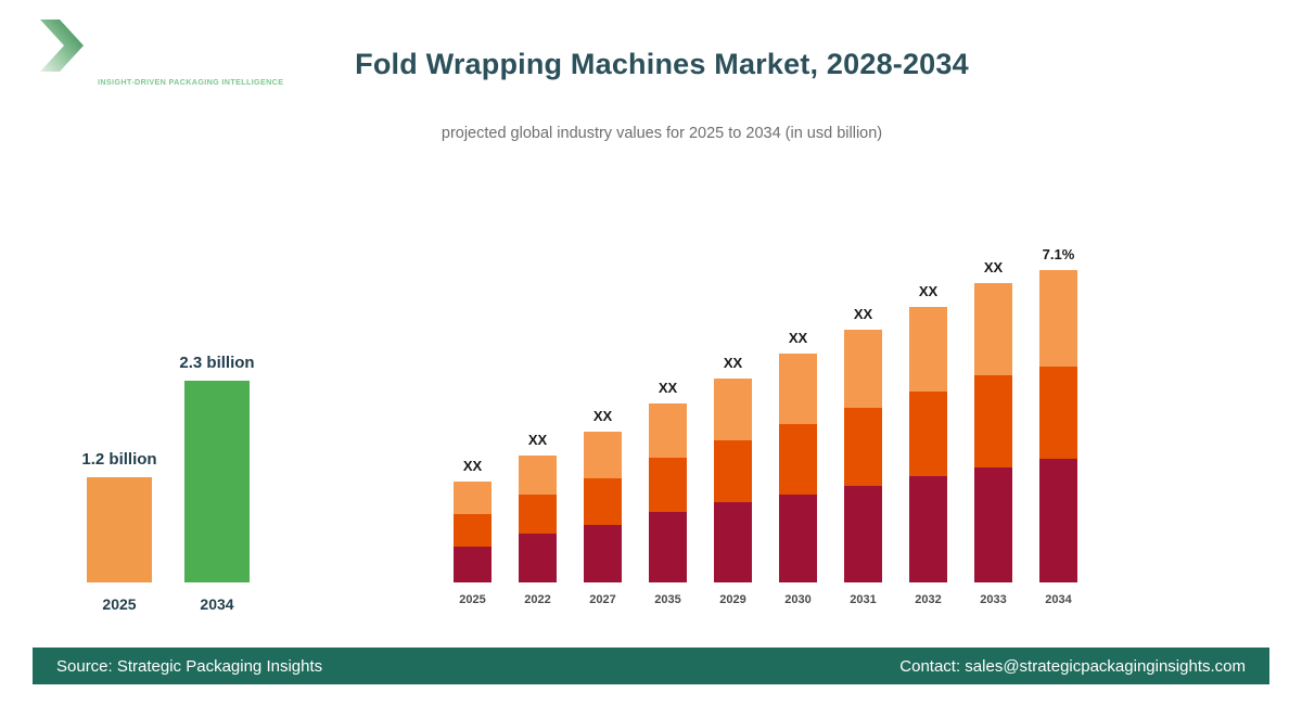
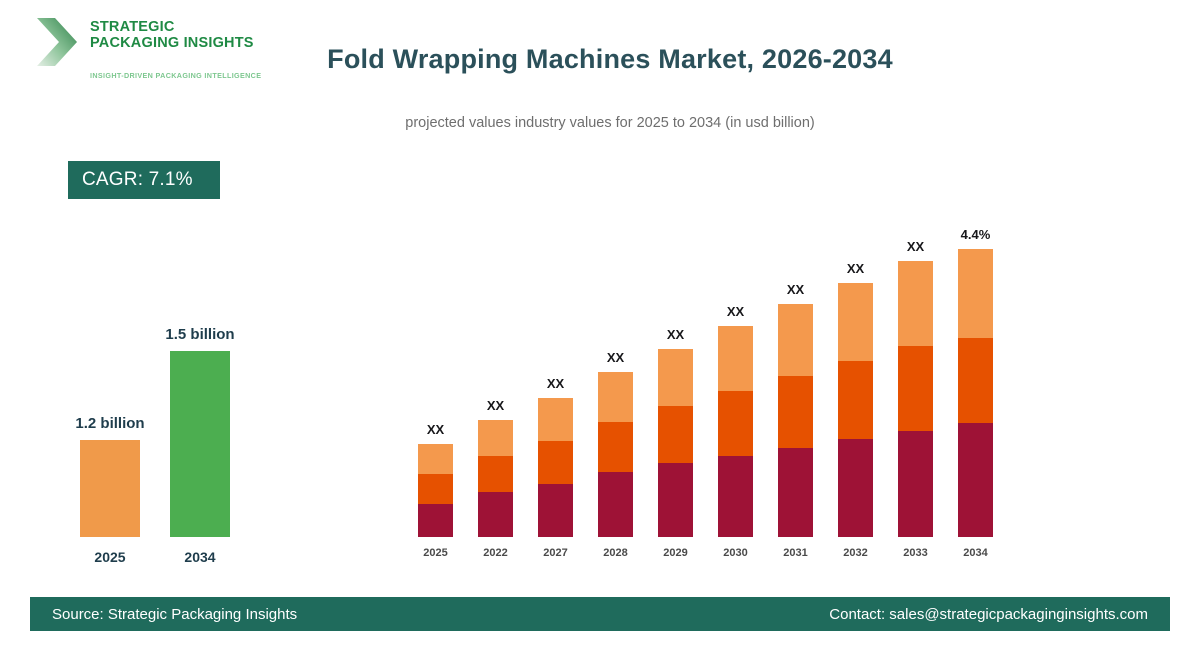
+ STRATEGIC
+ PACKAGING INSIGHTS
  INSIGHT-DRIVEN PACKAGING INTELLIGENCE
- Fold Wrapping Machines Market, 2028-2034
+ Fold Wrapping Machines Market, 2026-2034
- projected global industry values for 2025 to 2034 (in usd billion)
+ projected values industry values for 2025 to 2034 (in usd billion)
+ CAGR: 7.1%
  1.2 billion
  2025
- 2.3 billion
+ 1.5 billion
  2034
  XX
  2025
  XX
  2022
  XX
  2027
  XX
- 2035
+ 2028
  XX
  2029
  XX
  2030
  XX
  2031
  XX
  2032
  XX
  2033
- 7.1%
+ 4.4%
  2034
  Source: Strategic Packaging Insights
  Contact: sales@strategicpackaginginsights.com
